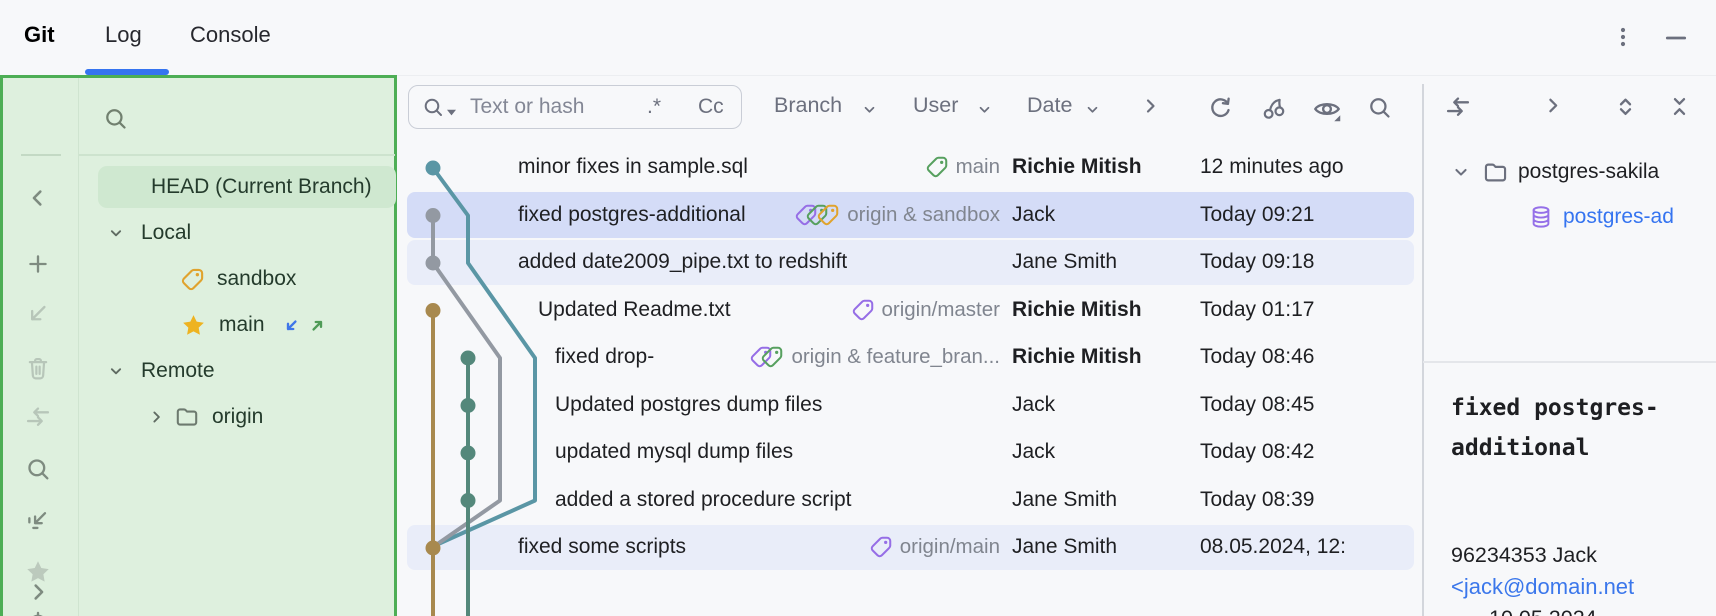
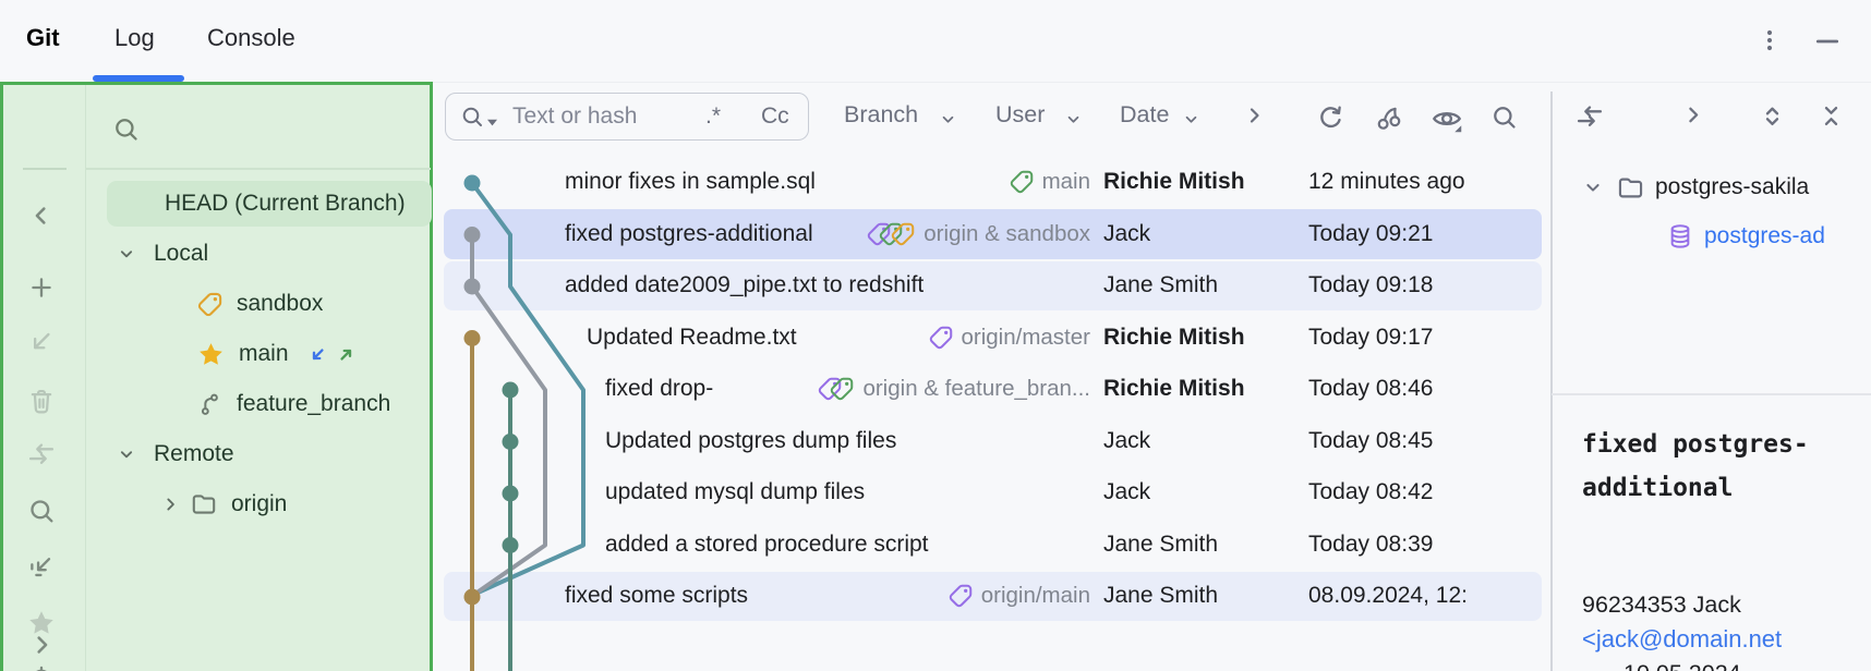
  Git
  Log
  Console
  HEAD (Current Branch)
  Local
  sandbox
  main
+ feature_branch
  Remote
  origin
  Text or hash
  .*
  Cc
  Branch
  User
  Date
  minor fixes in sample.sql
  main
  Richie Mitish
  12 minutes ago
  fixed postgres-additional
  origin & sandbox
  Jack
  Today 09:21
  added date2009_pipe.txt to redshift
  Jane Smith
  Today 09:18
  Updated Readme.txt
  origin/master
  Richie Mitish
- Today 01:17
+ Today 09:17
  fixed drop-
  origin & feature_bran...
  Richie Mitish
  Today 08:46
  Updated postgres dump files
  Jack
  Today 08:45
  updated mysql dump files
  Jack
  Today 08:42
  added a stored procedure script
  Jane Smith
  Today 08:39
  fixed some scripts
  origin/main
  Jane Smith
- 08.05.2024, 12:
+ 08.09.2024, 12:
  postgres-sakila
  postgres-ad
  fixed postgres-additional
  96234353 Jack
  <jack@domain.net
